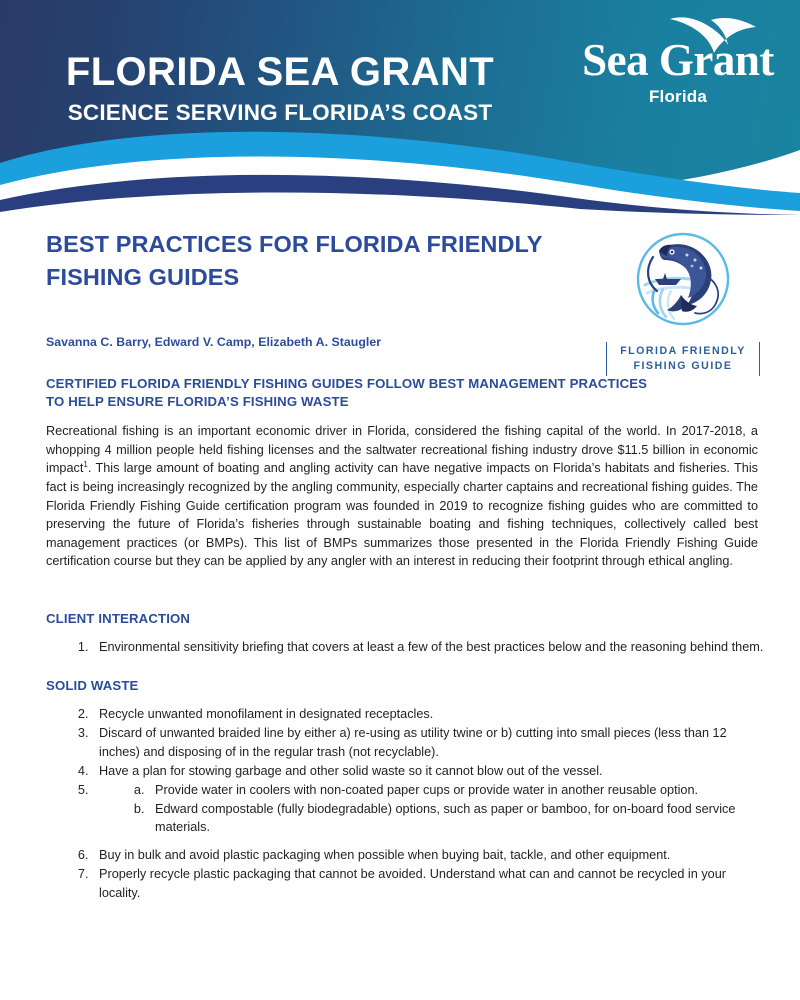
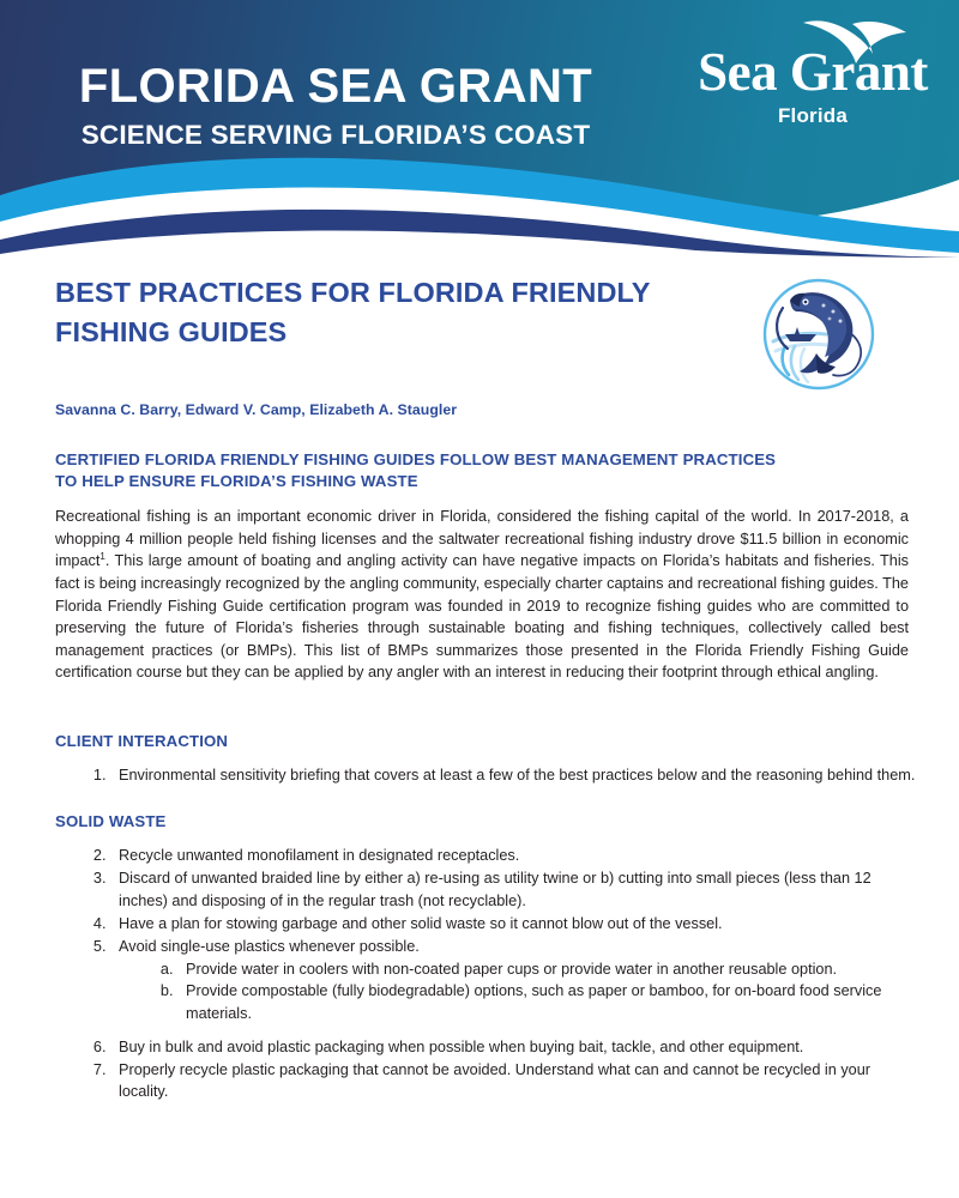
  FLORIDA SEA GRANT
  SCIENCE SERVING FLORIDA’S COAST
  Sea Grant
  Florida
- FLORIDA FRIENDLY
- FISHING GUIDE
  BEST PRACTICES FOR FLORIDA FRIENDLY FISHING GUIDES
  Savanna C. Barry, Edward V. Camp, Elizabeth A. Staugler
  CERTIFIED FLORIDA FRIENDLY FISHING GUIDES FOLLOW BEST MANAGEMENT PRACTICES
  TO HELP ENSURE FLORIDA’S FISHING WASTE
  Recreational fishing is an important economic driver in Florida, considered the fishing capital of the world. In 2017-2018, a whopping 4 million people held fishing licenses and the saltwater recreational fishing industry drove $11.5 billion in economic impact1. This large amount of boating and angling activity can have negative impacts on Florida’s habitats and fisheries. This fact is being increasingly recognized by the angling community, especially charter captains and recreational fishing guides. The Florida Friendly Fishing Guide certification program was founded in 2019 to recognize fishing guides who are committed to preserving the future of Florida’s fisheries through sustainable boating and fishing techniques, collectively called best management practices (or BMPs). This list of BMPs summarizes those presented in the Florida Friendly Fishing Guide certification course but they can be applied by any angler with an interest in reducing their footprint through ethical angling.
  CLIENT INTERACTION
  Environmental sensitivity briefing that covers at least a few of the best practices below and the reasoning behind them.
  SOLID WASTE
  Recycle unwanted monofilament in designated receptacles.
  Discard of unwanted braided line by either a) re-using as utility twine or b) cutting into small pieces (less than 12 inches) and disposing of in the regular trash (not recyclable).
  Have a plan for stowing garbage and other solid waste so it cannot blow out of the vessel.
+ Avoid single-use plastics whenever possible.
  Provide water in coolers with non-coated paper cups or provide water in another reusable option.
- Edward compostable (fully biodegradable) options, such as paper or bamboo, for on-board food service materials.
+ Provide compostable (fully biodegradable) options, such as paper or bamboo, for on-board food service materials.
  Buy in bulk and avoid plastic packaging when possible when buying bait, tackle, and other equipment.
  Properly recycle plastic packaging that cannot be avoided. Understand what can and cannot be recycled in your locality.
